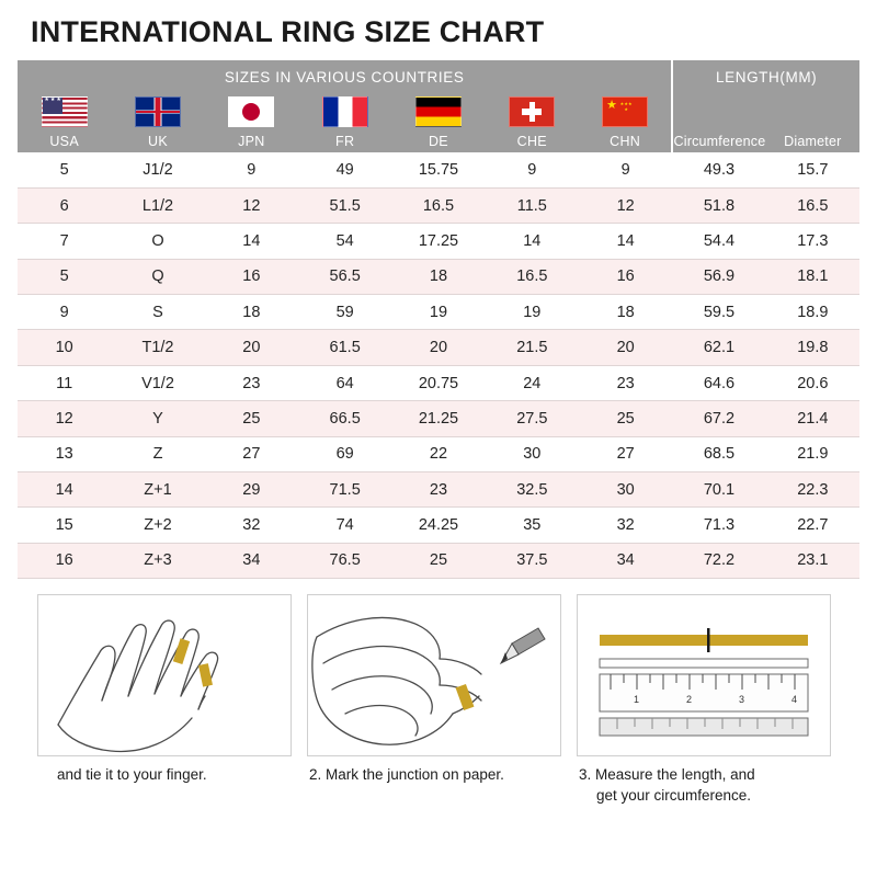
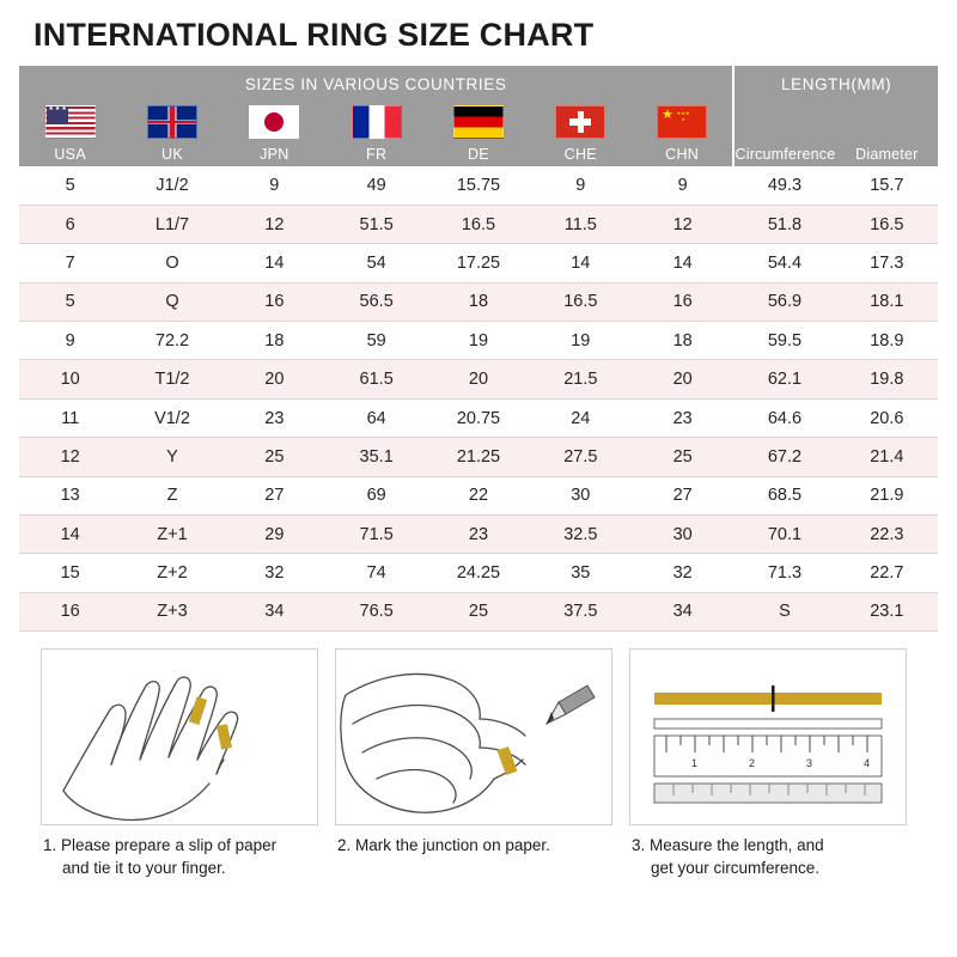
  INTERNATIONAL RING SIZE CHART
  SIZES IN VARIOUS COUNTRIES	LENGTH(MM)
  USA	UK	JPN	FR	DE	CHE	CHN	Circumference	Diameter
  5	J1/2	9	49	15.75	9	9	49.3	15.7
- 6	L1/2	12	51.5	16.5	11.5	12	51.8	16.5
+ 6	L1/7	12	51.5	16.5	11.5	12	51.8	16.5
  7	O	14	54	17.25	14	14	54.4	17.3
  5	Q	16	56.5	18	16.5	16	56.9	18.1
- 9	S	18	59	19	19	18	59.5	18.9
+ 9	72.2	18	59	19	19	18	59.5	18.9
  10	T1/2	20	61.5	20	21.5	20	62.1	19.8
  11	V1/2	23	64	20.75	24	23	64.6	20.6
- 12	Y	25	66.5	21.25	27.5	25	67.2	21.4
+ 12	Y	25	35.1	21.25	27.5	25	67.2	21.4
  13	Z	27	69	22	30	27	68.5	21.9
  14	Z+1	29	71.5	23	32.5	30	70.1	22.3
  15	Z+2	32	74	24.25	35	32	71.3	22.7
- 16	Z+3	34	76.5	25	37.5	34	72.2	23.1
+ 16	Z+3	34	76.5	25	37.5	34	S	23.1
+ 1. Please prepare a slip of paper
  and tie it to your finger.
  2. Mark the junction on paper.
  1
  2
  3
  4
  3. Measure the length, and
  get your circumference.
